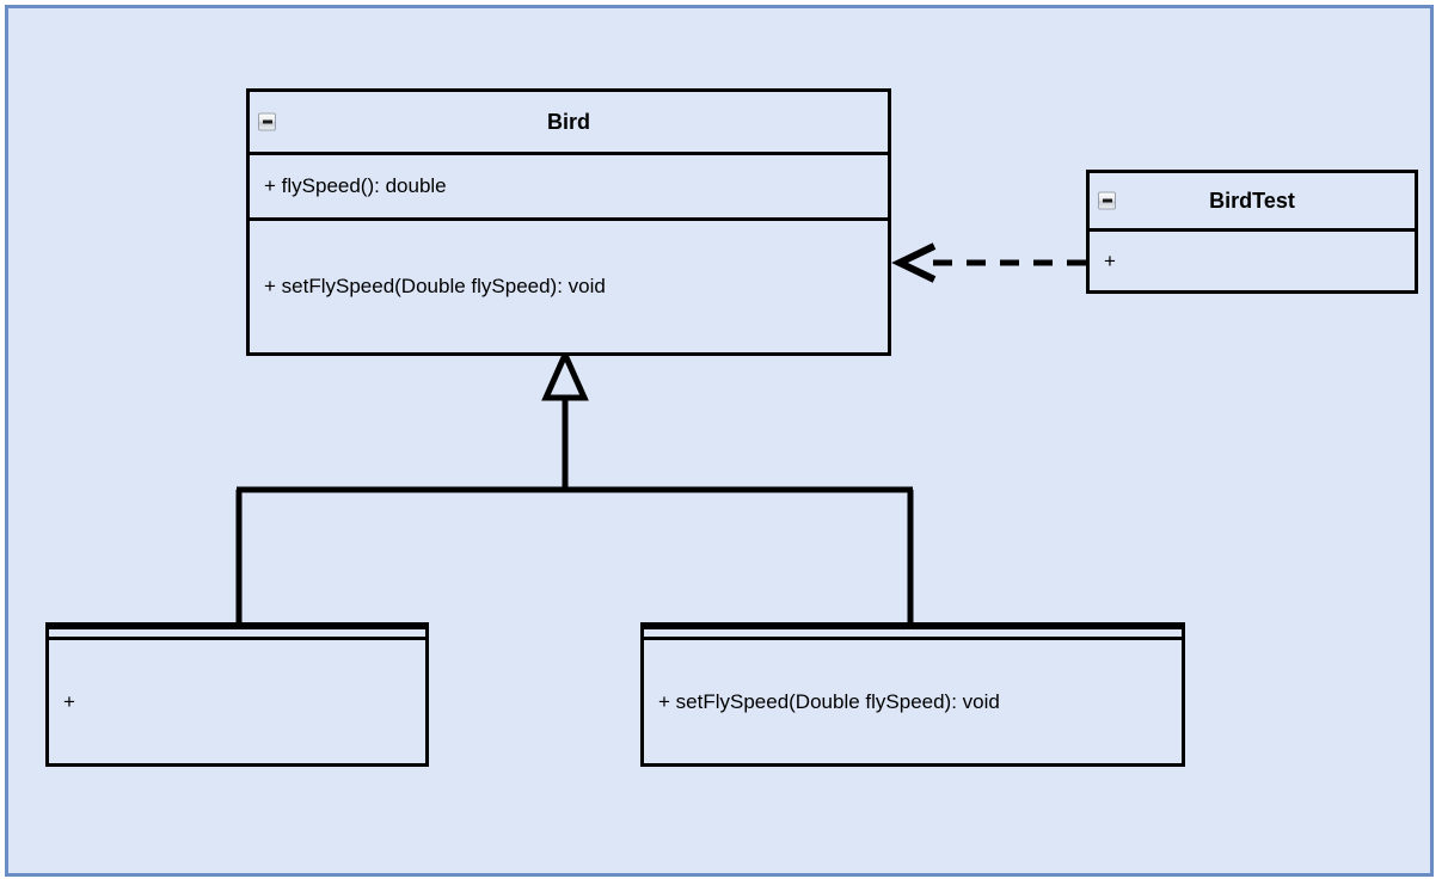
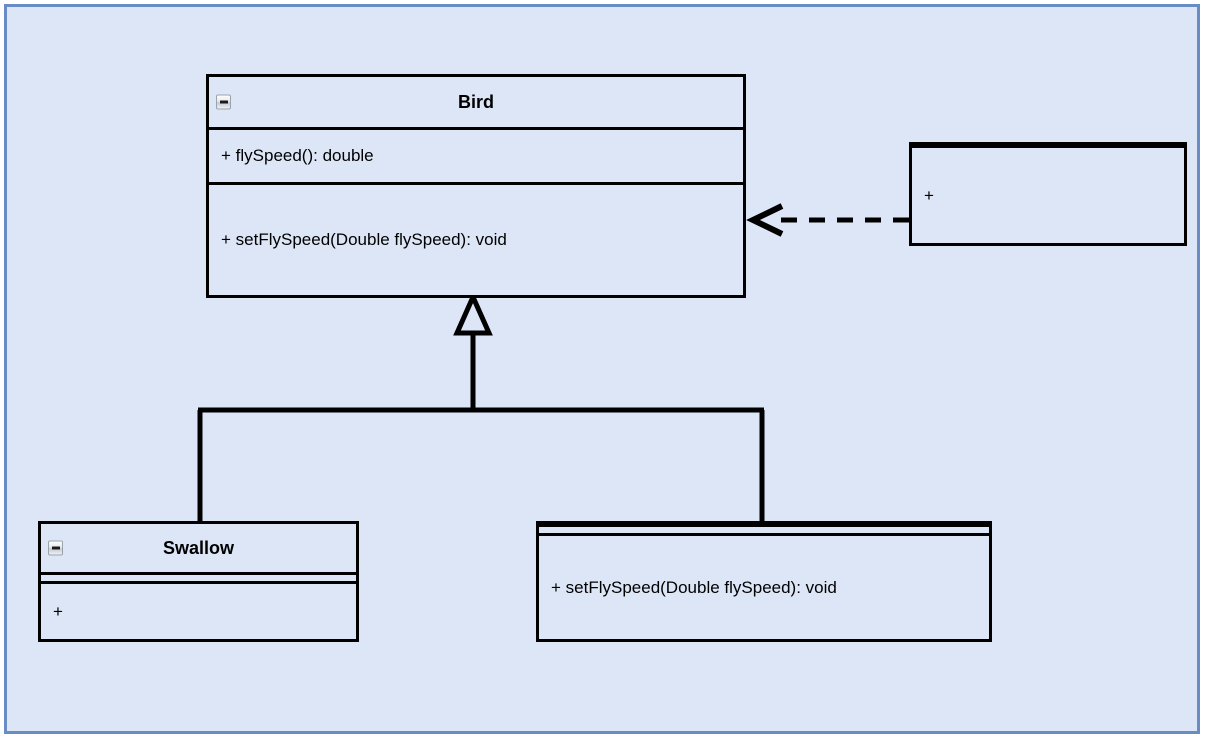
  Bird
  + flySpeed(): double
  + setFlySpeed(Double flySpeed): void
- BirdTest
  +
+ Swallow
  +
  + setFlySpeed(Double flySpeed): void
